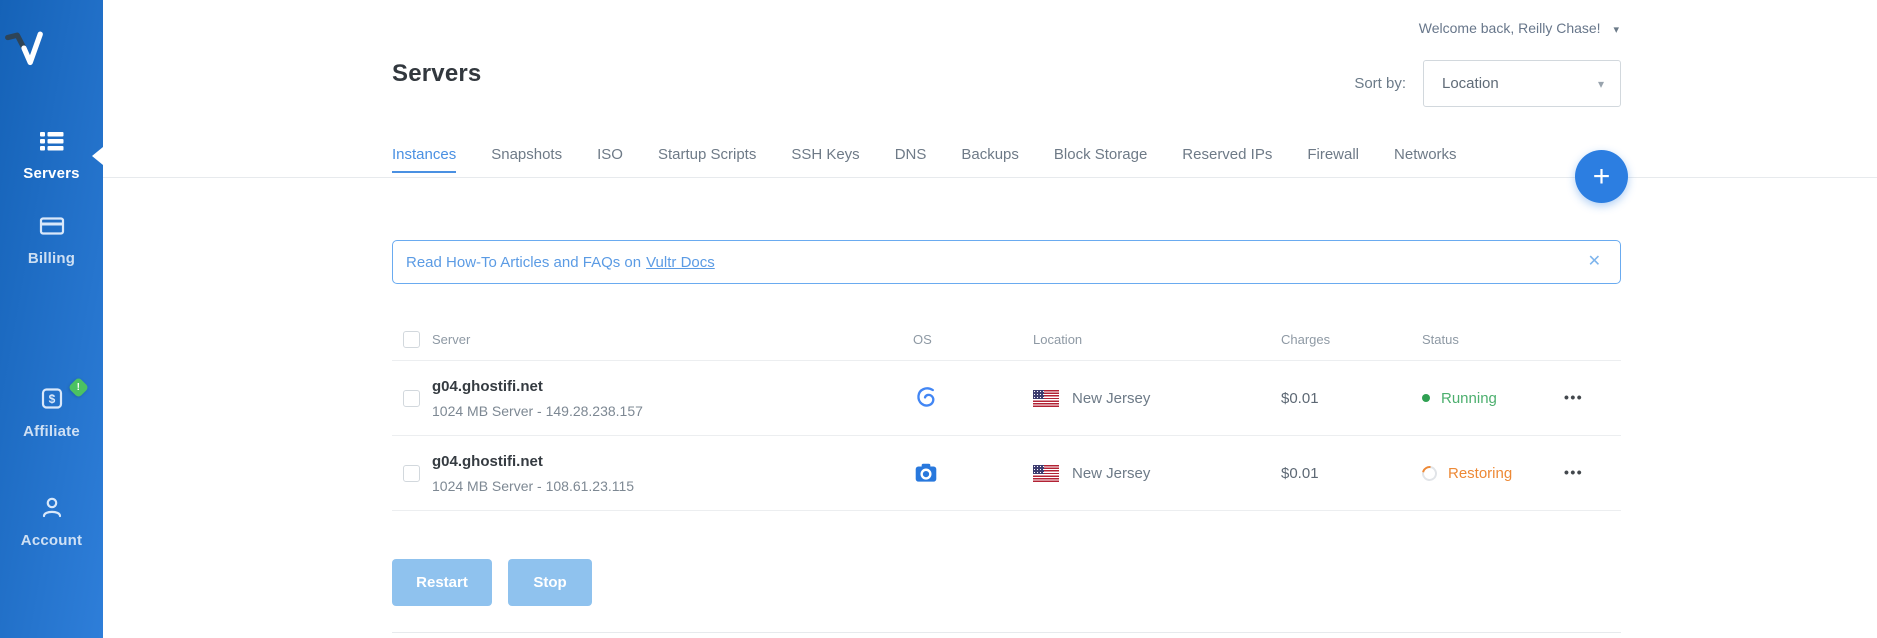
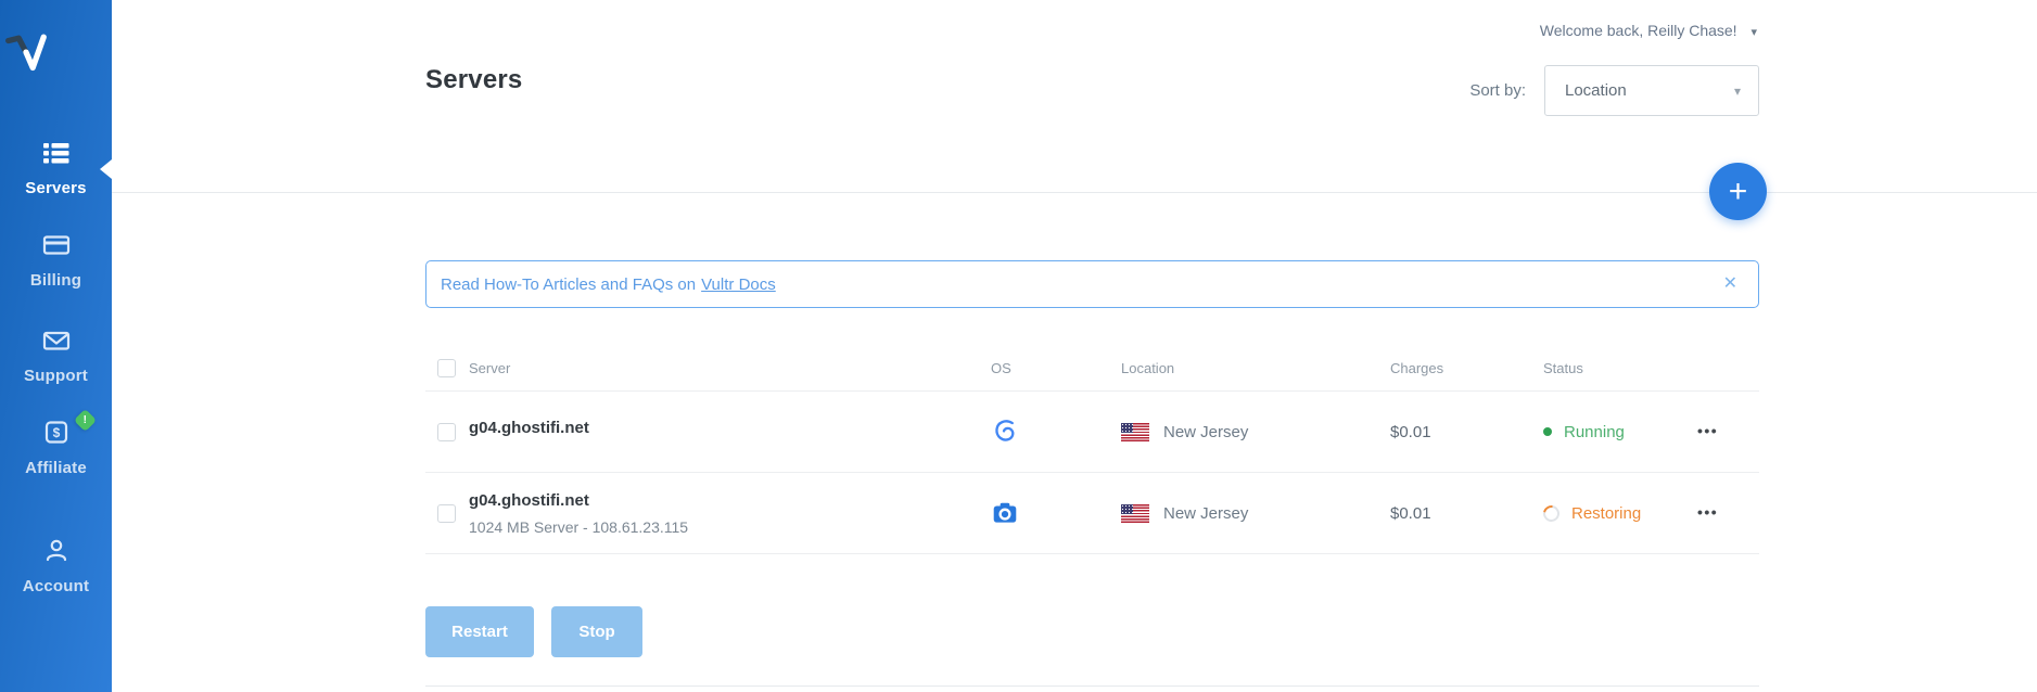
  Servers
  Billing
+ Support
  $
  Affiliate
  Account
  Welcome back, Reilly Chase! ▾
  Servers
  Sort by:
  Location
  ▾
- Instances
- Snapshots
- ISO
- Startup Scripts
- SSH Keys
- DNS
- Backups
- Block Storage
- Reserved IPs
- Firewall
- Networks
  +
  Read How-To Articles and FAQs on
  Vultr Docs
  ✕
  Server
  OS
  Location
  Charges
  Status
  g04.ghostifi.net
- 1024 MB Server - 149.28.238.157
  New Jersey
  $0.01
  Running
  •••
  g04.ghostifi.net
  1024 MB Server - 108.61.23.115
  New Jersey
  $0.01
  Restoring
  •••
  Restart
  Stop
